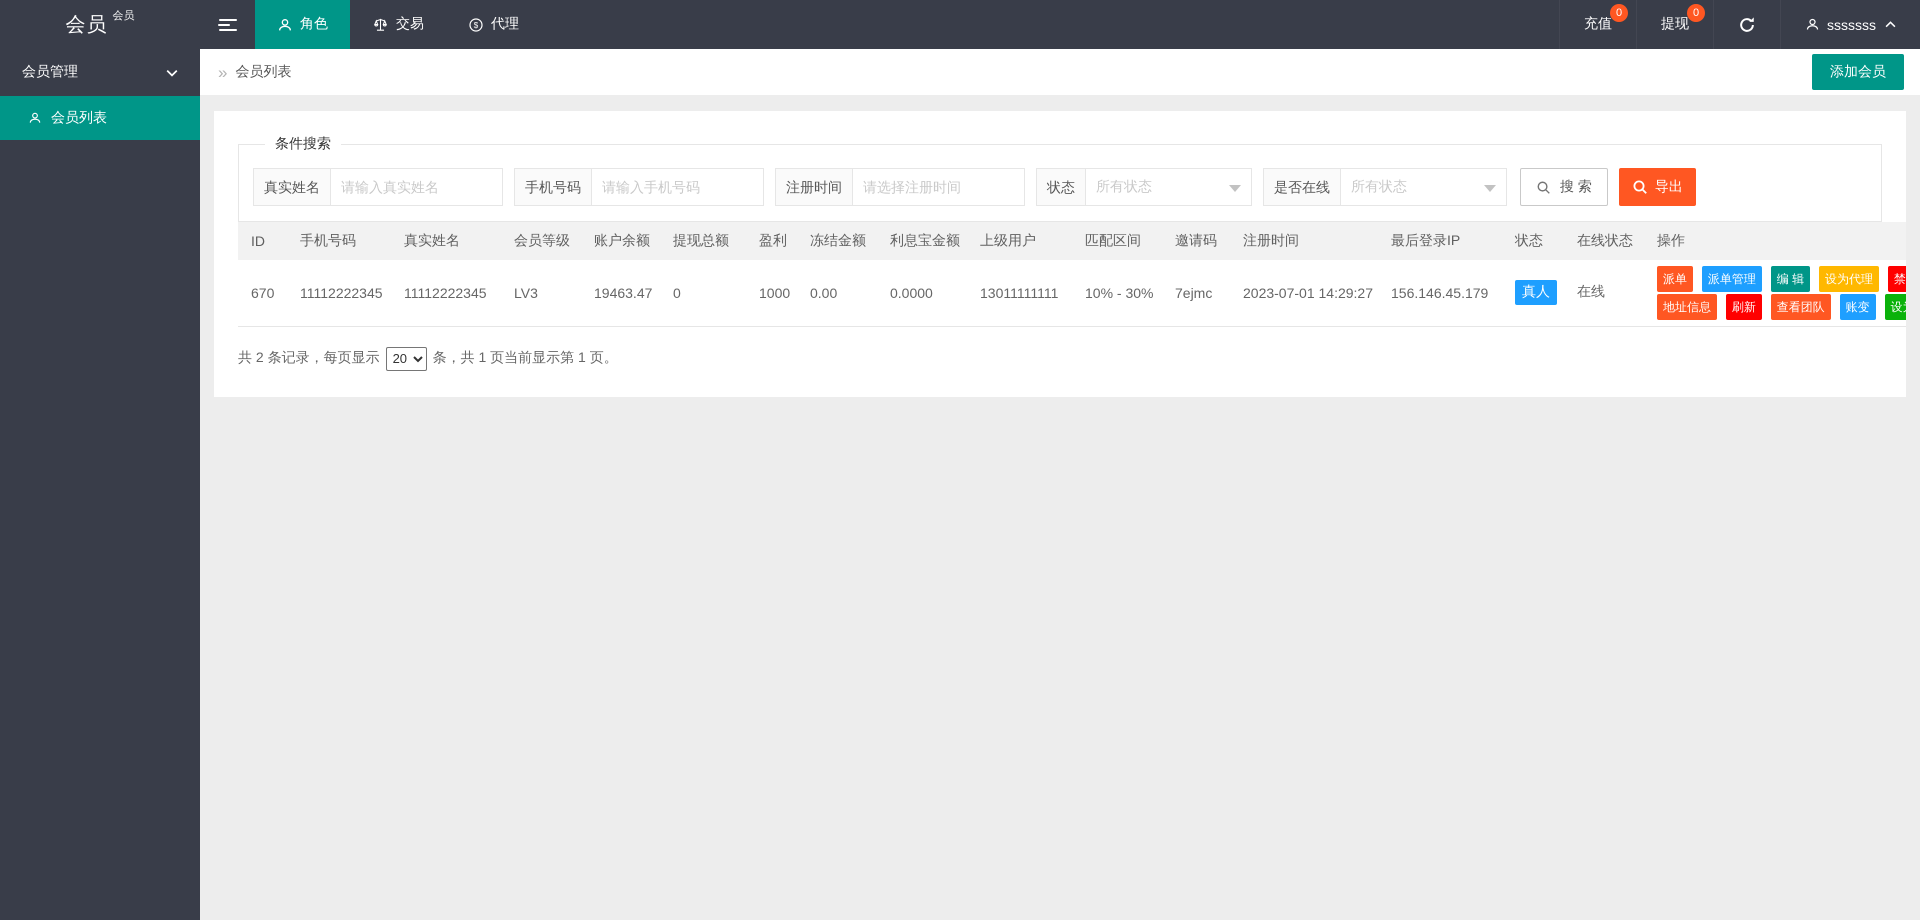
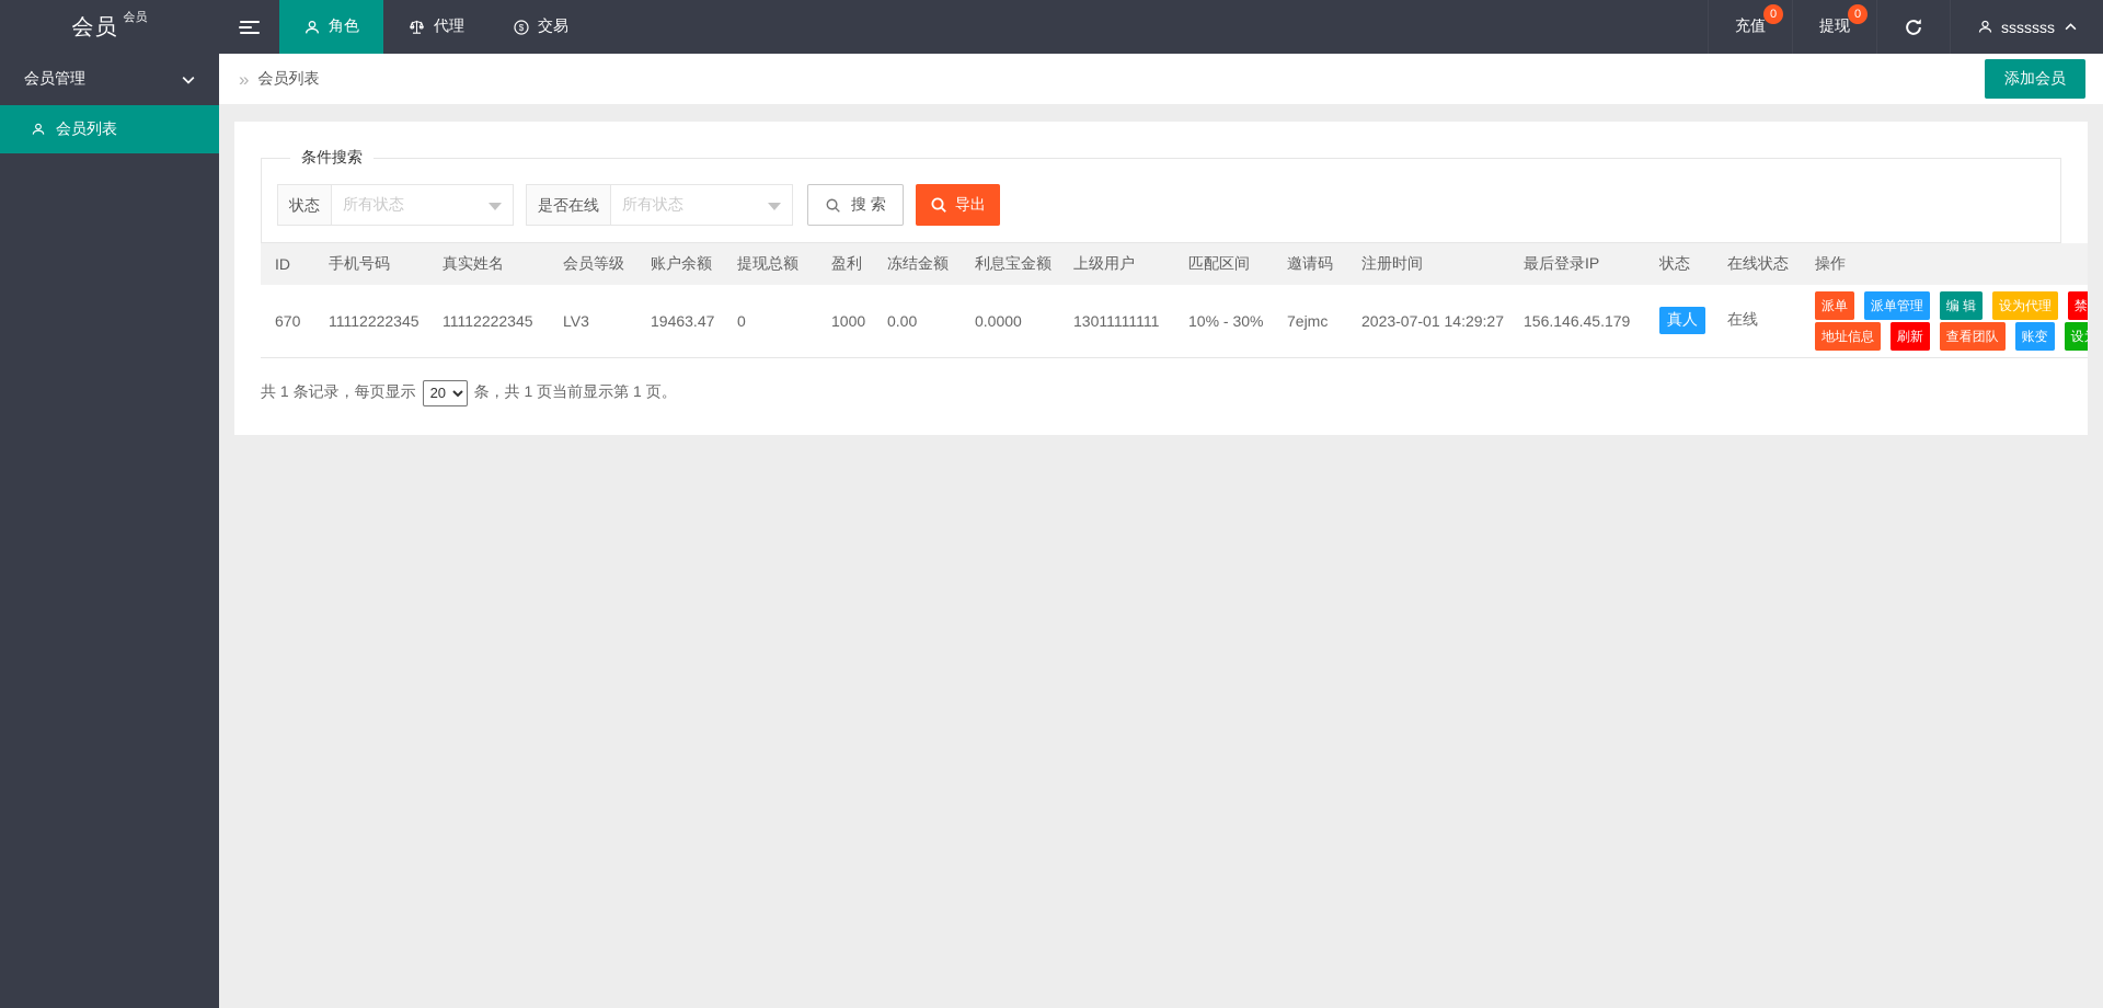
  会员
  会员
  角色
- 交易
+ 代理
  $
- 代理
+ 交易
  充值
  0
  提现
  0
  sssssss
  会员管理
  会员列表
  »
  会员列表
  添加会员
  条件搜索
- 真实姓名
- 请输入真实姓名
- 手机号码
- 请输入手机号码
- 注册时间
- 请选择注册时间
  状态
  所有状态
  是否在线
  所有状态
  搜 索
  导出
  ID	手机号码	真实姓名	会员等级	账户余额	提现总额	盈利	冻结金额	利息宝金额	上级用户	匹配区间	邀请码	注册时间	最后登录IP	状态	在线状态	操作
  670	11112222345	11112222345	LV3	19463.47	0	1000	0.00	0.0000	13011111111	10% - 30%	7ejmc	2023-07-01 14:29:27	156.146.45.179	真人	在线	派单 派单管理 编 辑 设为代理 禁 地址信息 刷新 查看团队 账变 设
- 共 2 条记录，每页显示
+ 共 1 条记录，每页显示
  20
  条，共 1 页当前显示第 1 页。
